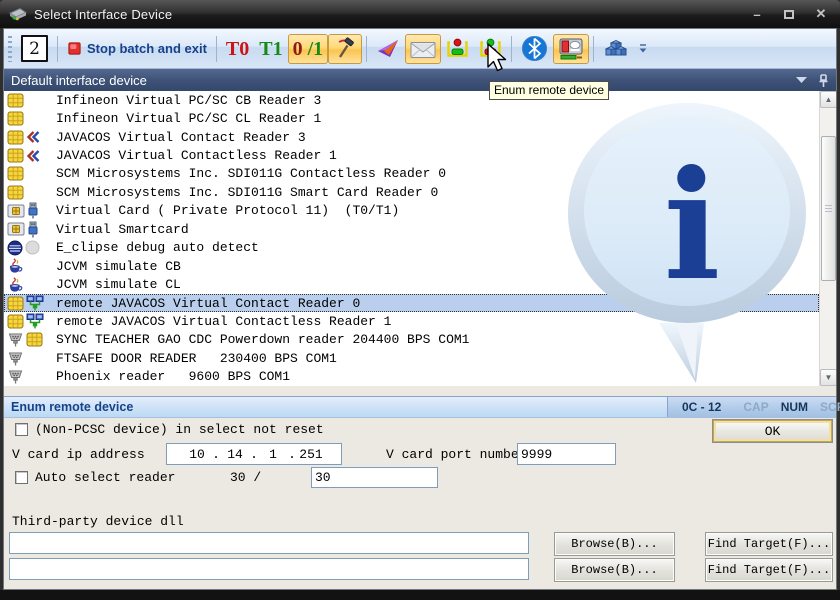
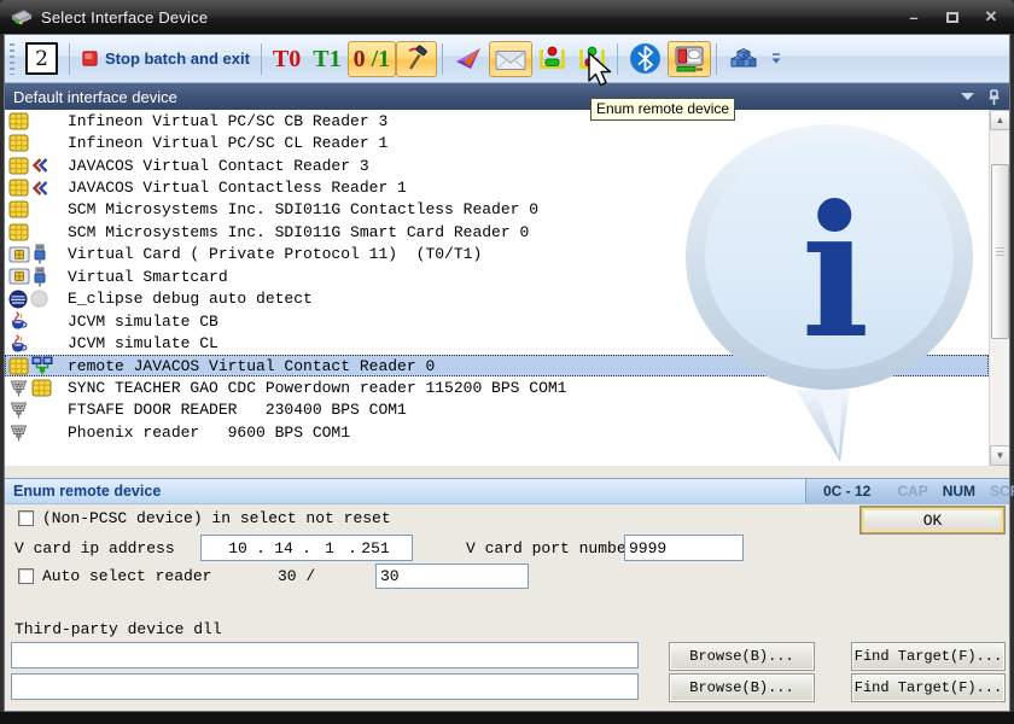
  Select Interface Device
  –
  ✕
  2
  Stop batch and exit
  T0
  T1
  0
  /1
  Default interface device
  Infineon Virtual PC/SC CB Reader 3
  Infineon Virtual PC/SC CL Reader 1
  JAVACOS Virtual Contact Reader 3
  JAVACOS Virtual Contactless Reader 1
  SCM Microsystems Inc. SDI011G Contactless Reader 0
  SCM Microsystems Inc. SDI011G Smart Card Reader 0
  Virtual Card ( Private Protocol 11) (T0/T1)
  Virtual Smartcard
  E_clipse debug auto detect
  JCVM simulate CB
  JCVM simulate CL
  remote JAVACOS Virtual Contact Reader 0
- remote JAVACOS Virtual Contactless Reader 1
- SYNC TEACHER GAO CDC Powerdown reader 204400 BPS COM1
+ SYNC TEACHER GAO CDC Powerdown reader 115200 BPS COM1
  FTSAFE DOOR READER 230400 BPS COM1
  Phoenix reader 9600 BPS COM1
  i
  ▲
  ▼
  Enum remote device
  0C - 12
  CAP
  NUM
  (Non-PCSC device) in select not reset
  OK
  V card ip address
  10
  .
  14
  .
  1
  .
  251
  V card port numbe
  9999
  Auto select reader
  30 /
  30
  Third-party device dll
  Browse(B)...
  Find Target(F)...
  Browse(B)...
  Find Target(F)...
  Enum remote device
